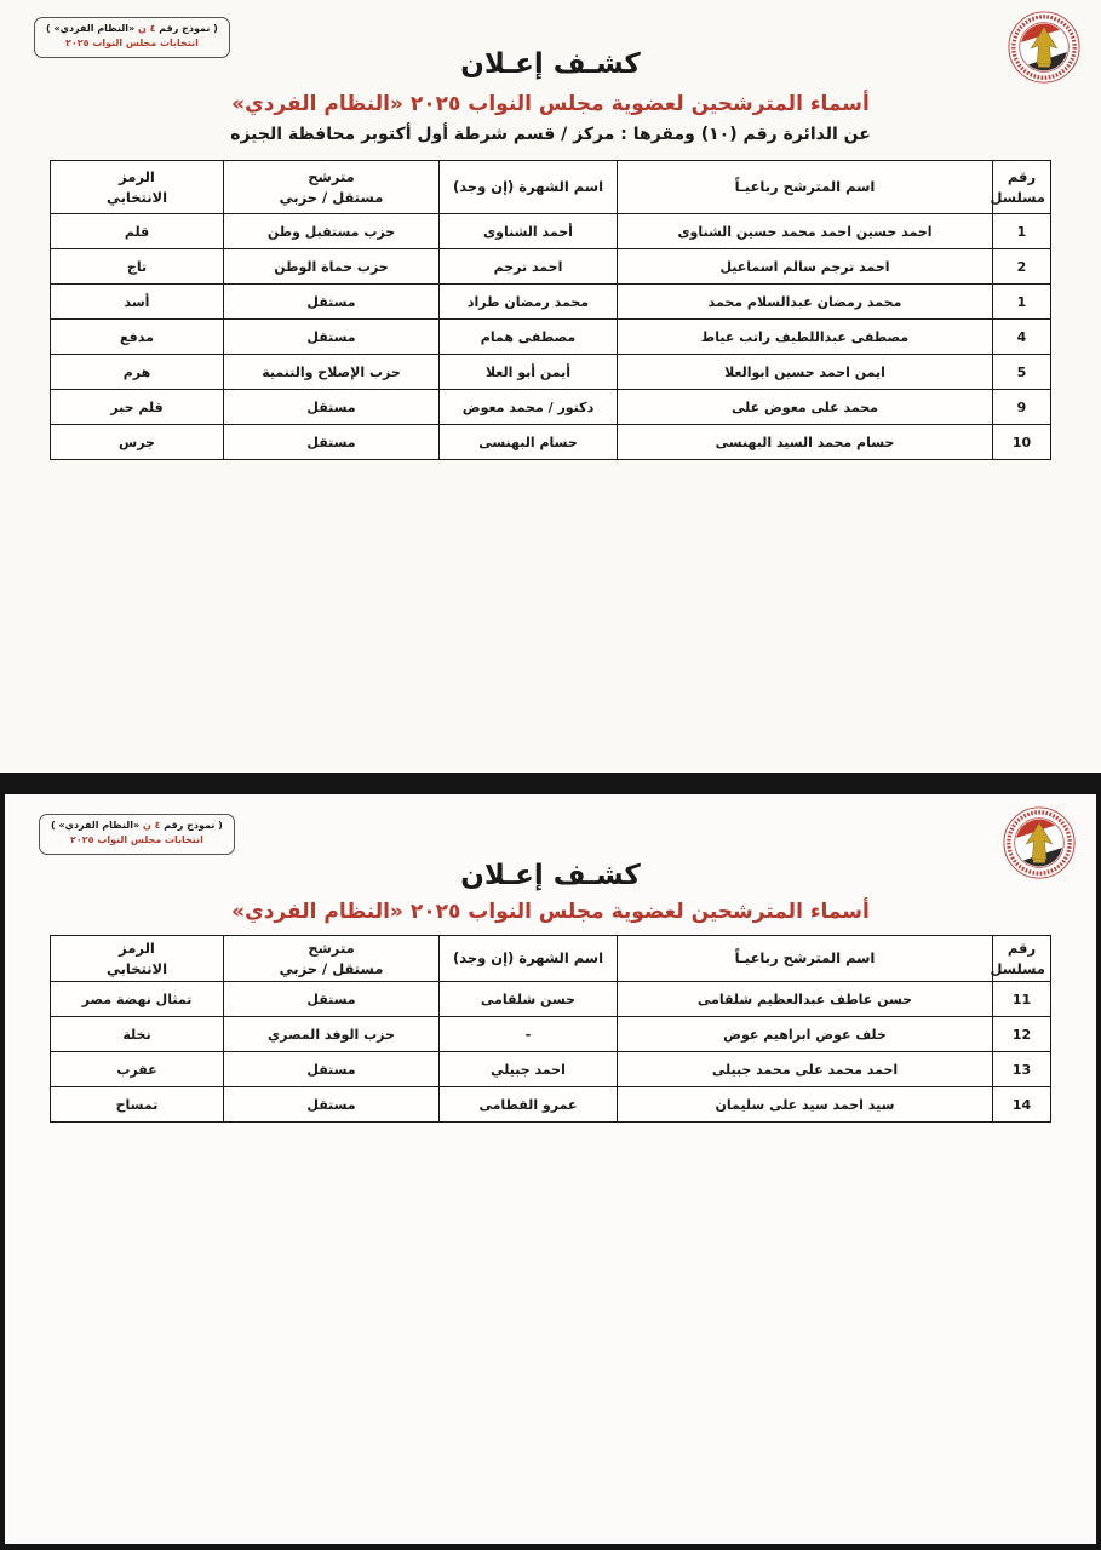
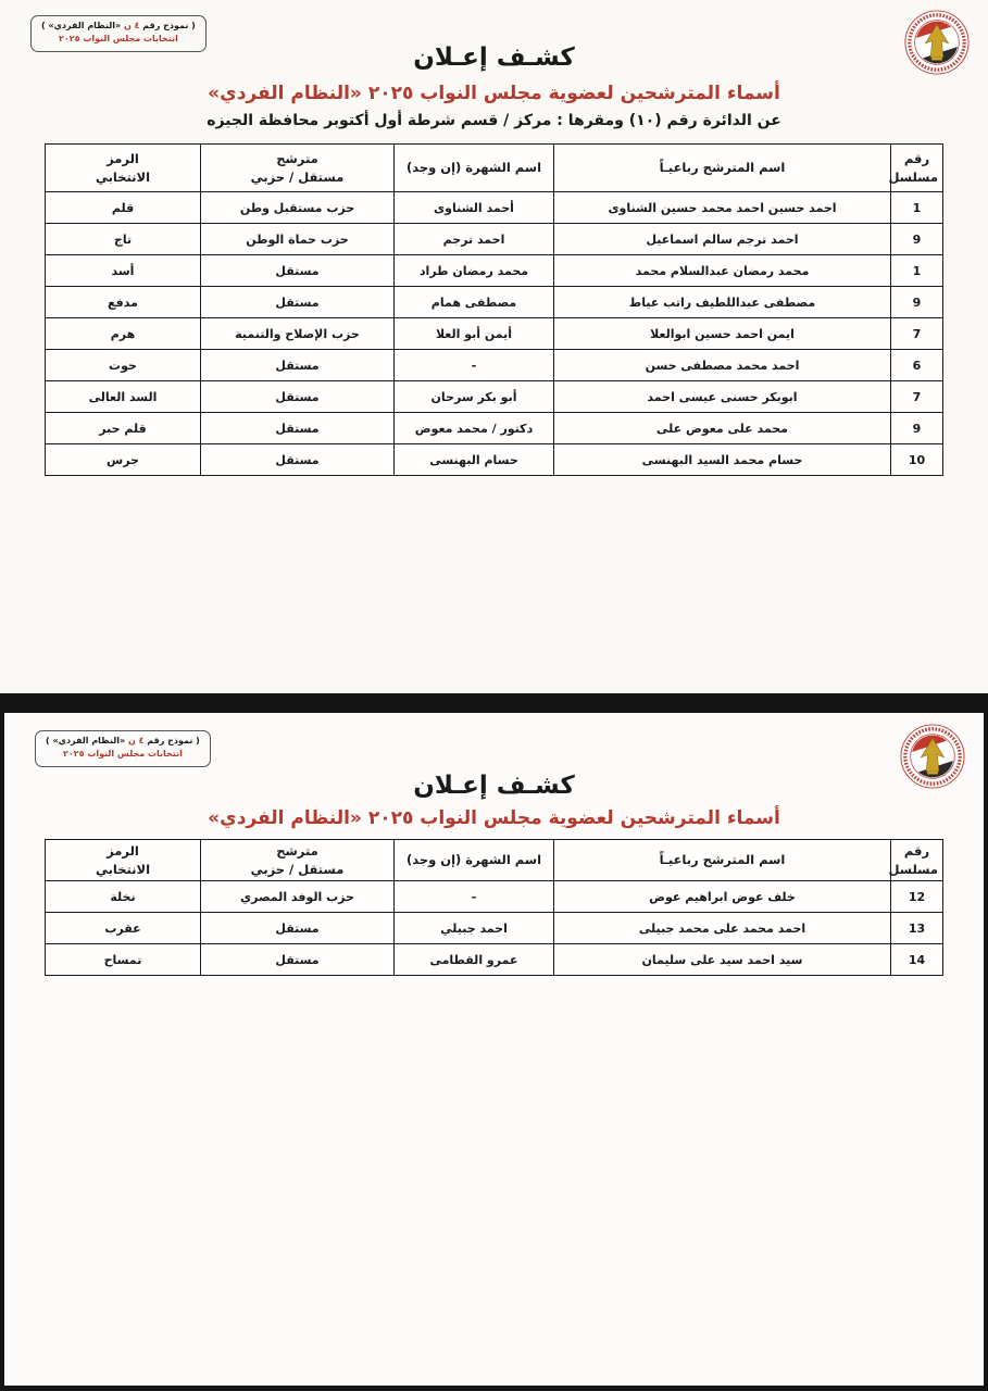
  ( نموذج رقم ٤ ن «النظام الفردي» )
  انتخابات مجلس النواب ٢٠٢٥
  كشـف إعـلان
  أسماء المترشحين لعضوية مجلس النواب ٢٠٢٥ «النظام الفردي»
  عن الدائرة رقم (١٠) ومقرها : مركز / قسم شرطة أول أكتوبر محافظة الجيزه
  رقممسلسل	اسم المترشح رباعيـاً	اسم الشهرة (إن وجد)	مترشحمستقل / حزبي	الرمزالانتخابي
  1	احمد حسين احمد محمد حسين الشناوى	أحمد الشناوى	حزب مستقبل وطن	قلم
- 2	احمد ترجم سالم اسماعيل	احمد ترجم	حزب حماة الوطن	تاج
+ 9	احمد ترجم سالم اسماعيل	احمد ترجم	حزب حماة الوطن	تاج
  1	محمد رمضان عبدالسلام محمد	محمد رمضان طراد	مستقل	أسد
- 4	مصطفى عبداللطيف راتب عياط	مصطفى همام	مستقل	مدفع
+ 9	مصطفى عبداللطيف راتب عياط	مصطفى همام	مستقل	مدفع
- 5	ايمن احمد حسين ابوالعلا	أيمن أبو العلا	حزب الإصلاح والتنمية	هرم
+ 7	ايمن احمد حسين ابوالعلا	أيمن أبو العلا	حزب الإصلاح والتنمية	هرم
+ 6	احمد محمد مصطفى حسن	-	مستقل	حوت
+ 7	ابوبكر حسنى عيسى احمد	أبو بكر سرحان	مستقل	السد العالى
  9	محمد على معوض على	دكتور / محمد معوض	مستقل	قلم حبر
  10	حسام محمد السيد البهنسى	حسام البهنسى	مستقل	جرس
  ( نموذج رقم ٤ ن «النظام الفردي» )
  انتخابات مجلس النواب ٢٠٢٥
  كشـف إعـلان
  أسماء المترشحين لعضوية مجلس النواب ٢٠٢٥ «النظام الفردي»
  رقممسلسل	اسم المترشح رباعيـاً	اسم الشهرة (إن وجد)	مترشحمستقل / حزبي	الرمزالانتخابي
- 11	حسن عاطف عبدالعظيم شلقامى	حسن شلقامى	مستقل	تمثال نهضة مصر
  12	خلف عوض ابراهيم عوض	-	حزب الوفد المصري	نخلة
  13	احمد محمد على محمد جبيلى	احمد جبيلي	مستقل	عقرب
  14	سيد احمد سيد على سليمان	عمرو القطامى	مستقل	تمساح
